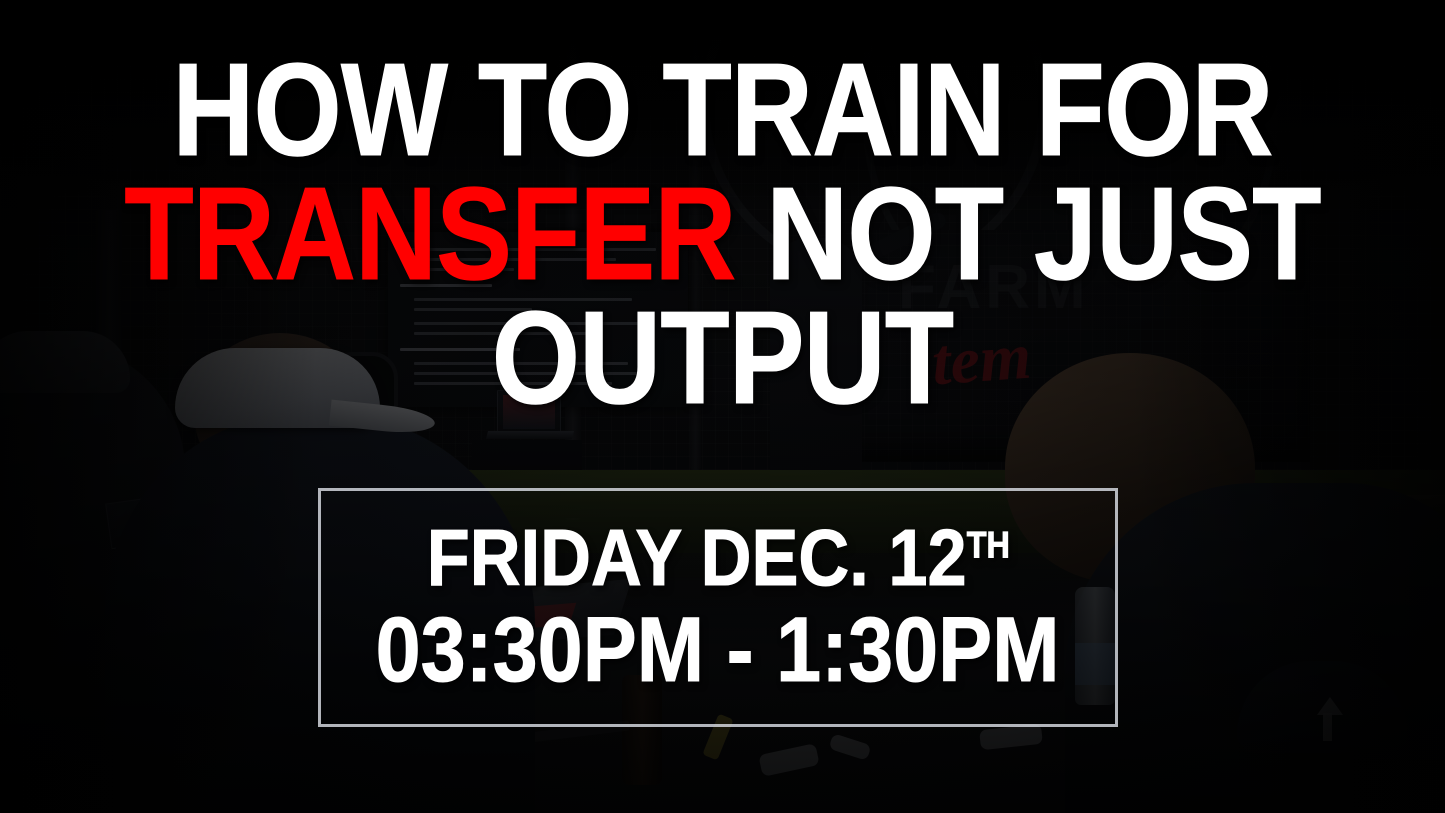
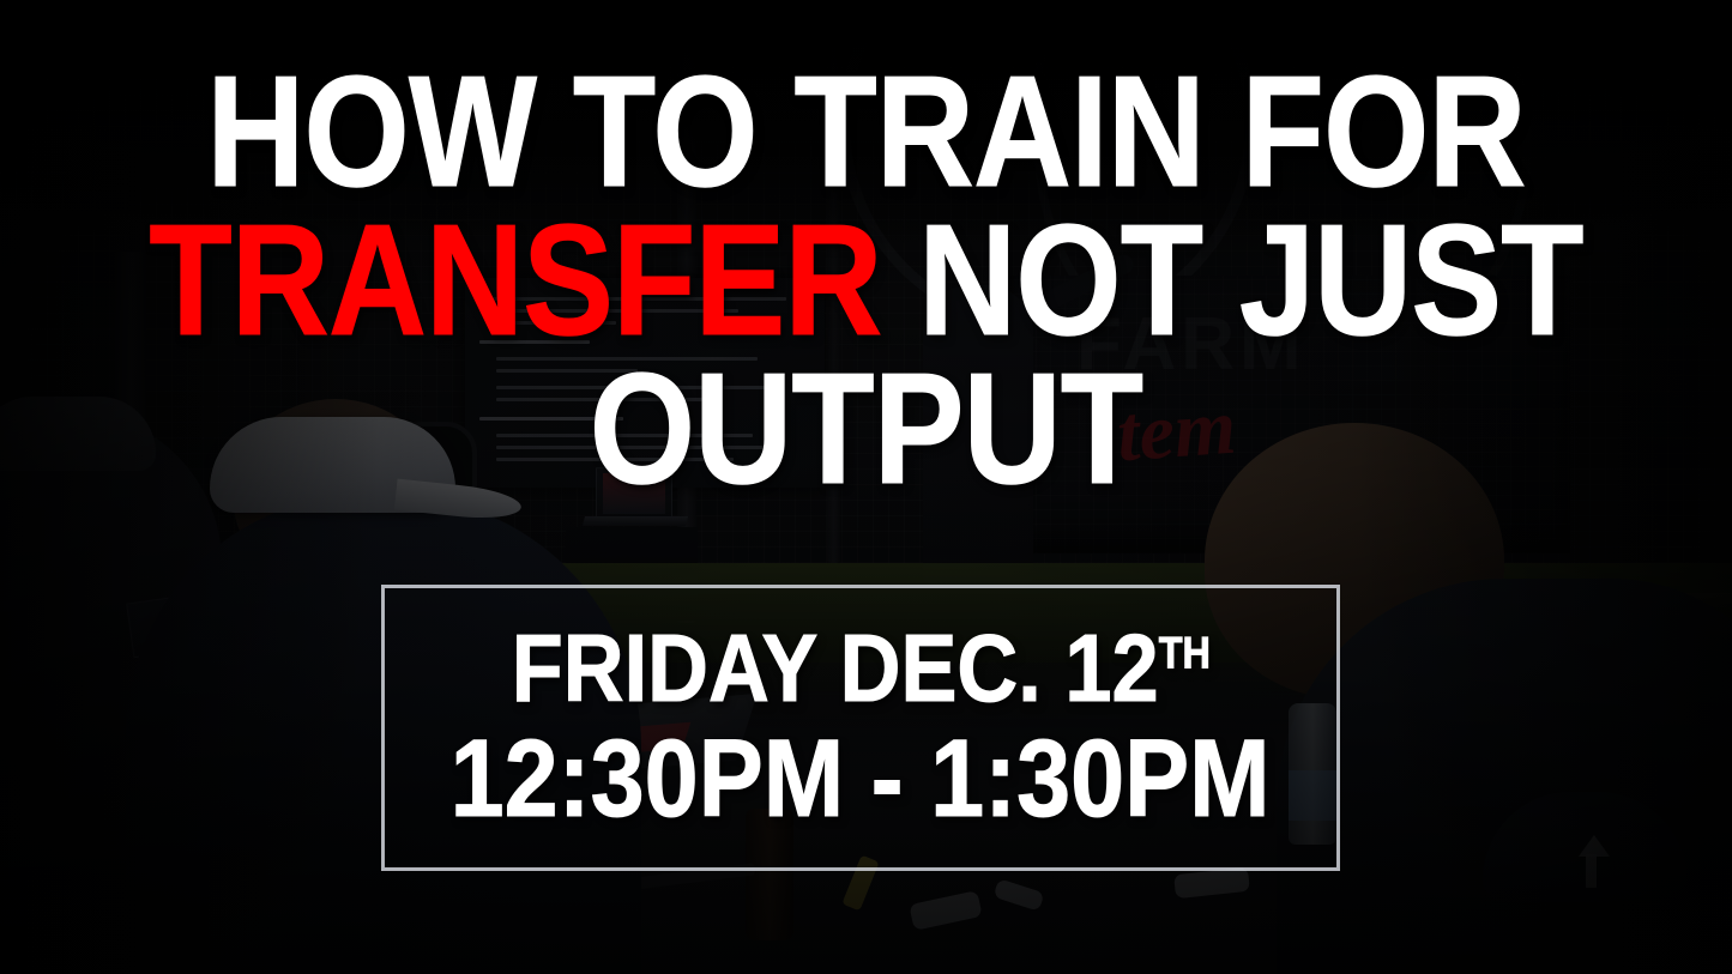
  HOW TO TRAIN FOR
  TRANSFER NOT JUST
  OUTPUT
  FRIDAY DEC. 12TH
- 03:30PM - 1:30PM
+ 12:30PM - 1:30PM
